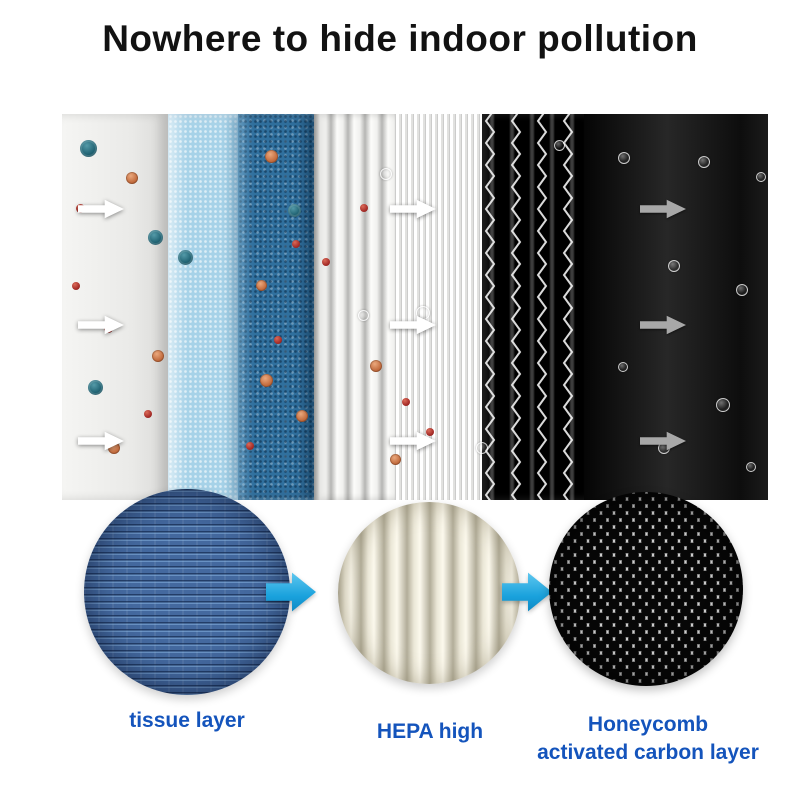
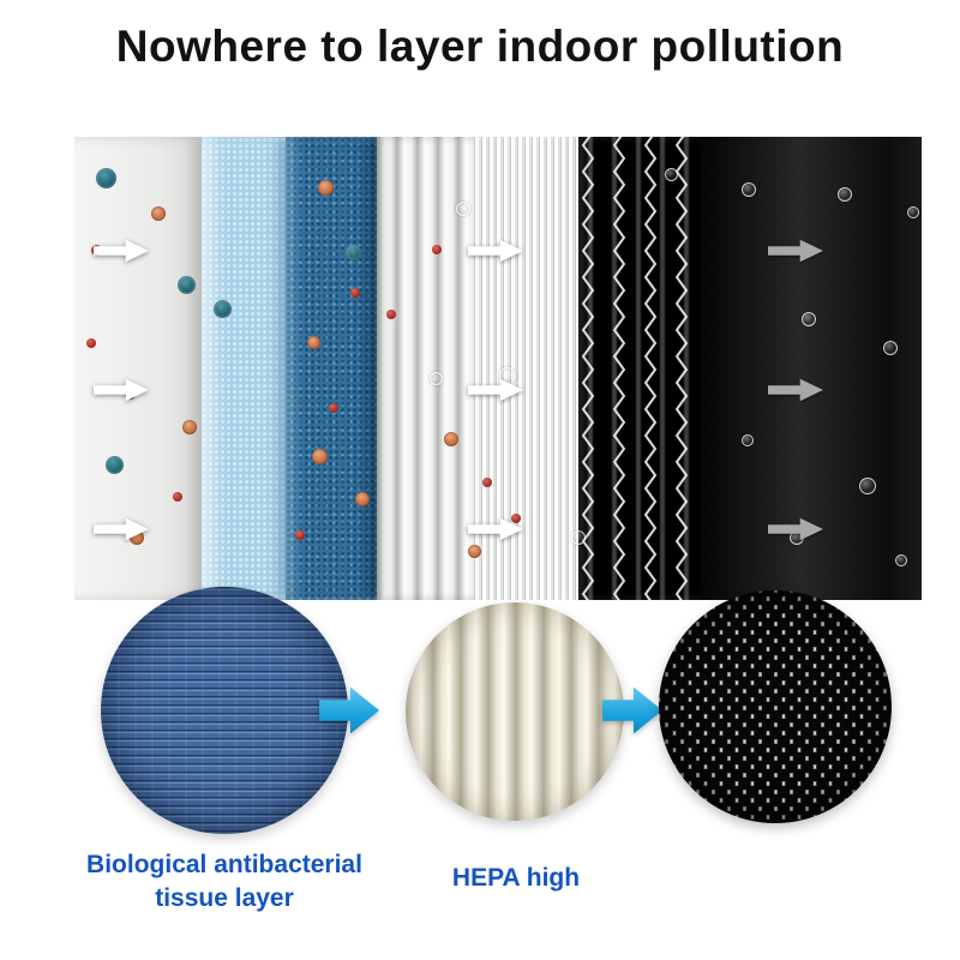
- Nowhere to hide indoor pollution
+ Nowhere to layer indoor pollution
+ Biological antibacterial
  tissue layer
  HEPA high
- Honeycomb
- activated carbon layer
